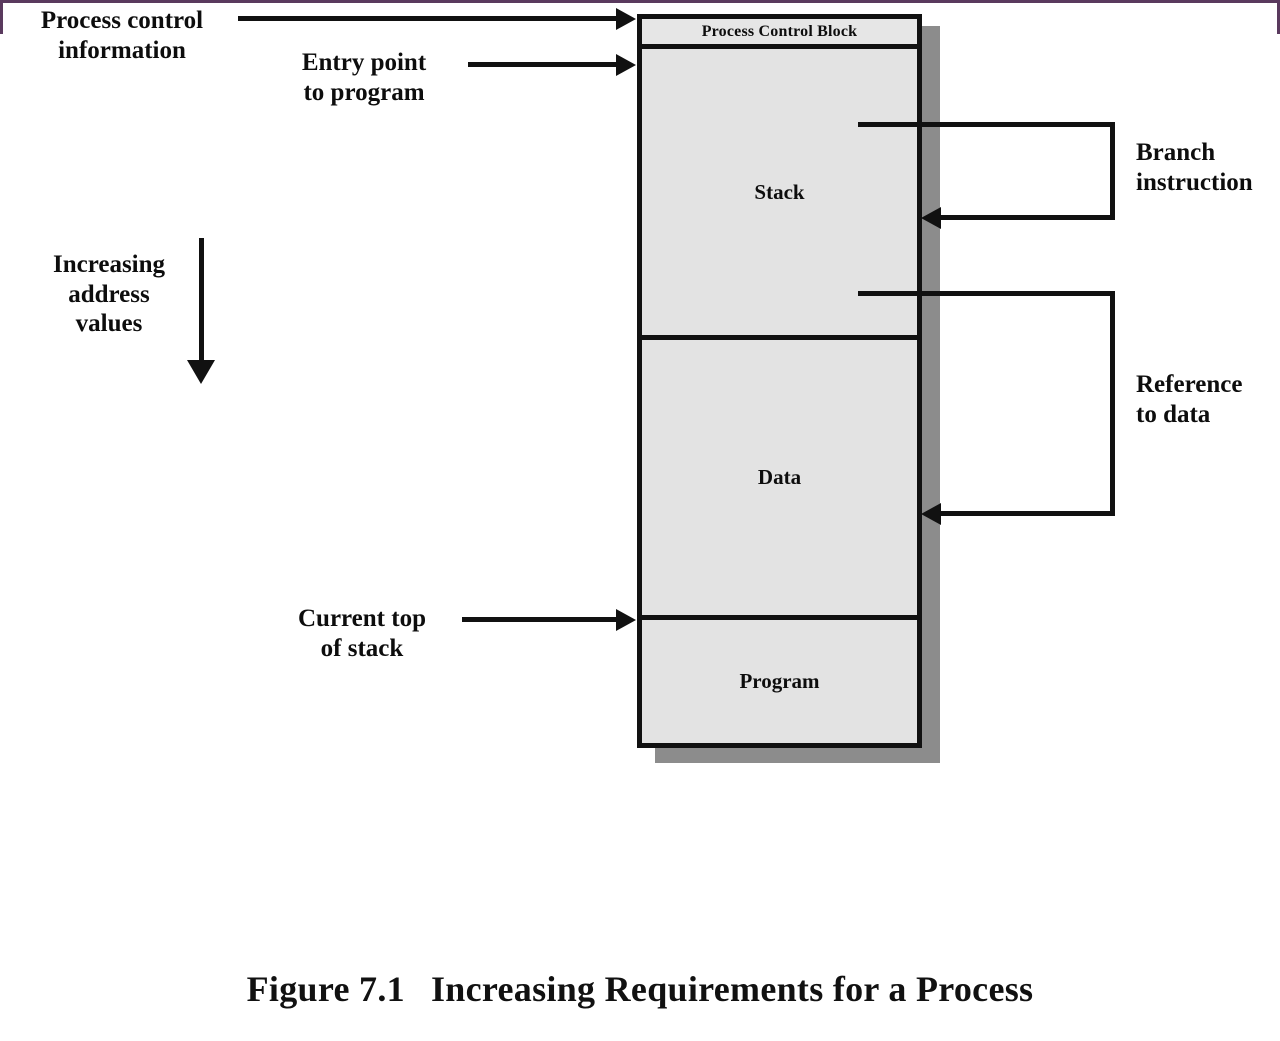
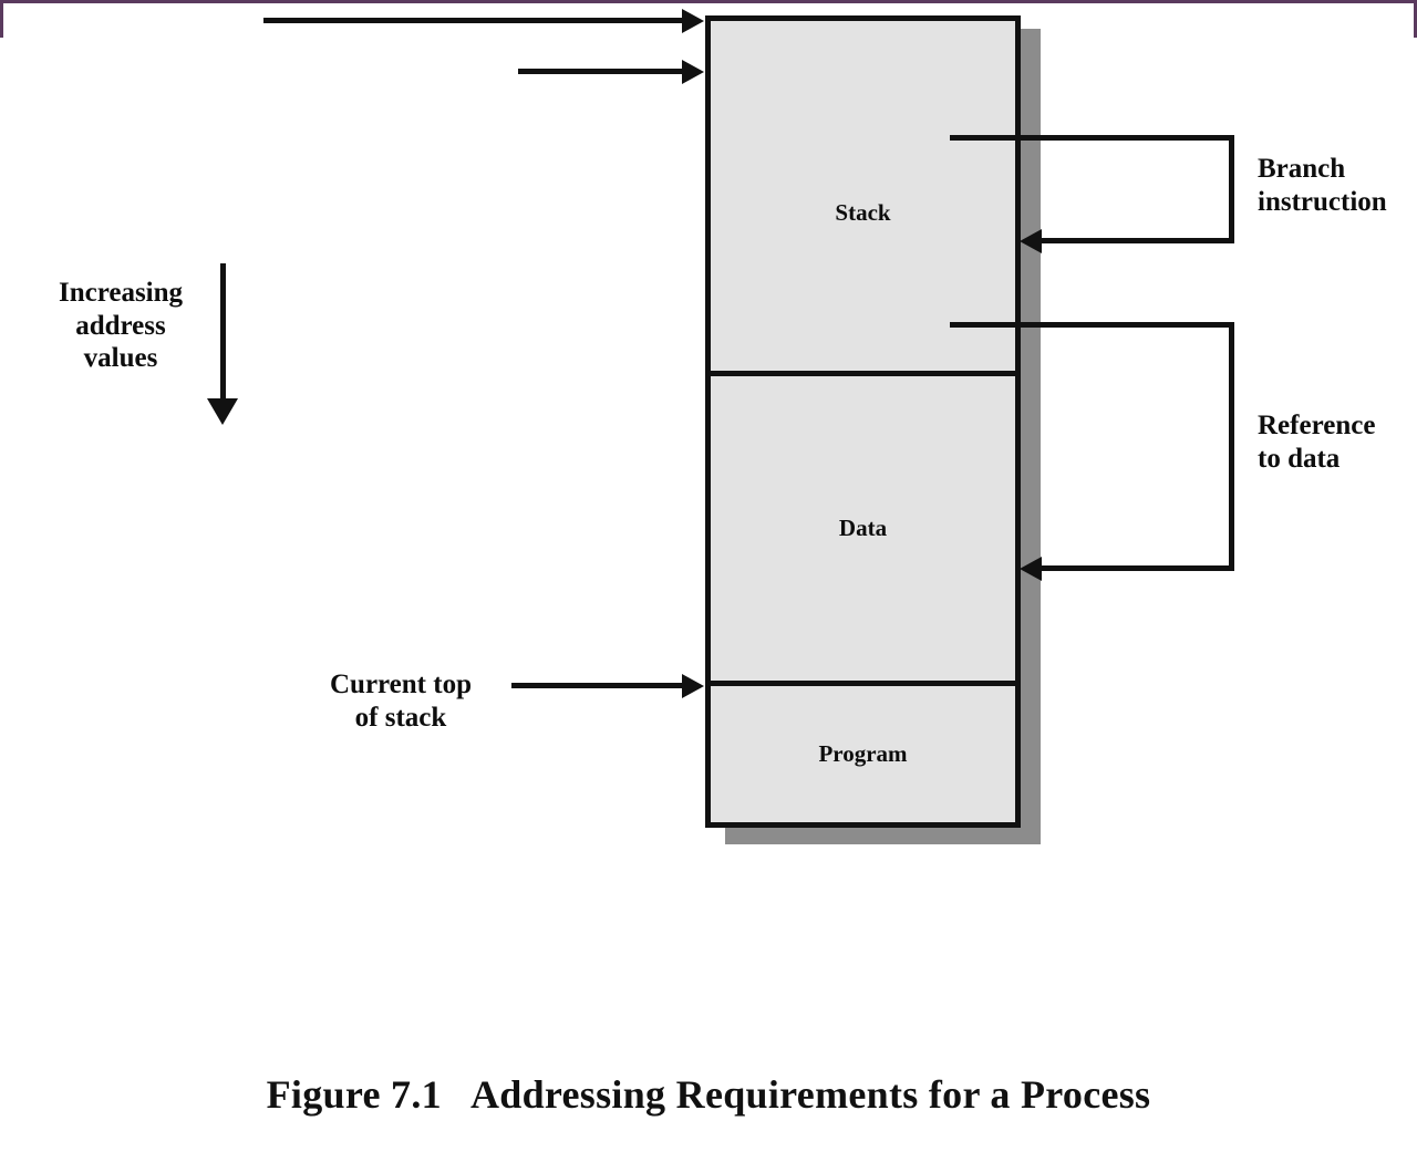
- Process Control Block
  Stack
  Data
  Program
- Process control
- information
- Entry point
- to program
  Increasing
  address
  values
  Current top
  of stack
  Branch
  instruction
  Reference
  to data
- Figure 7.1 Increasing Requirements for a Process
+ Figure 7.1 Addressing Requirements for a Process
